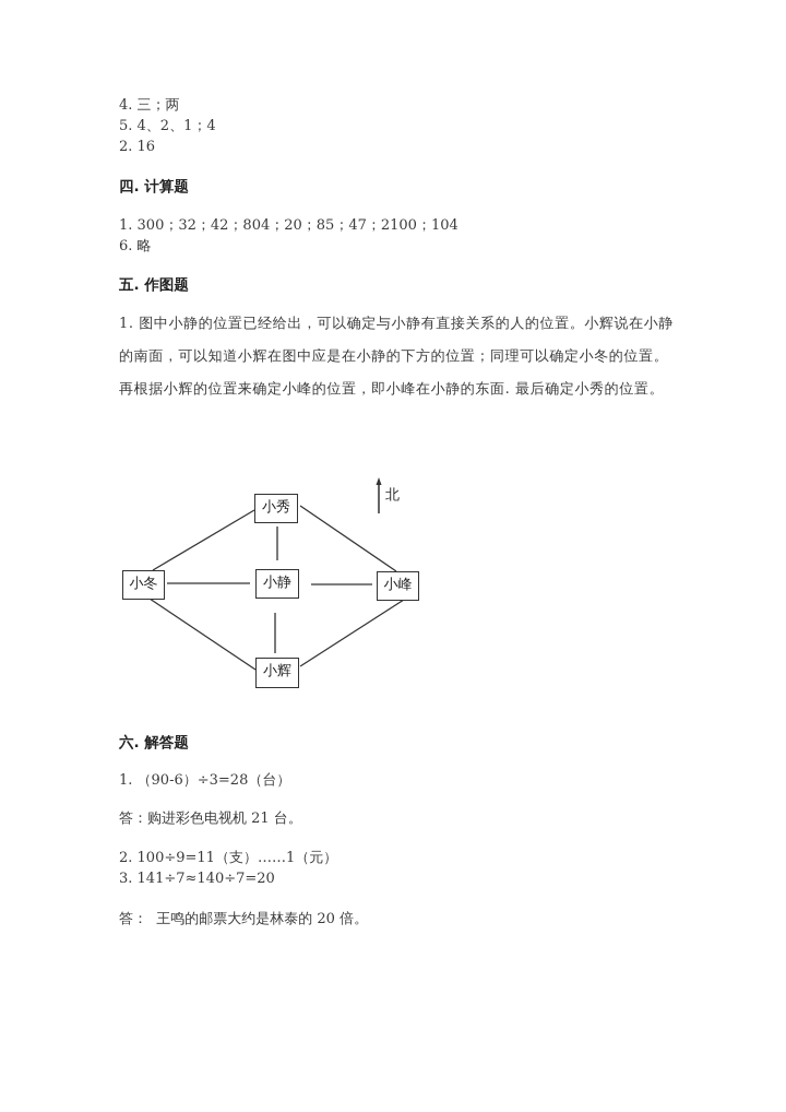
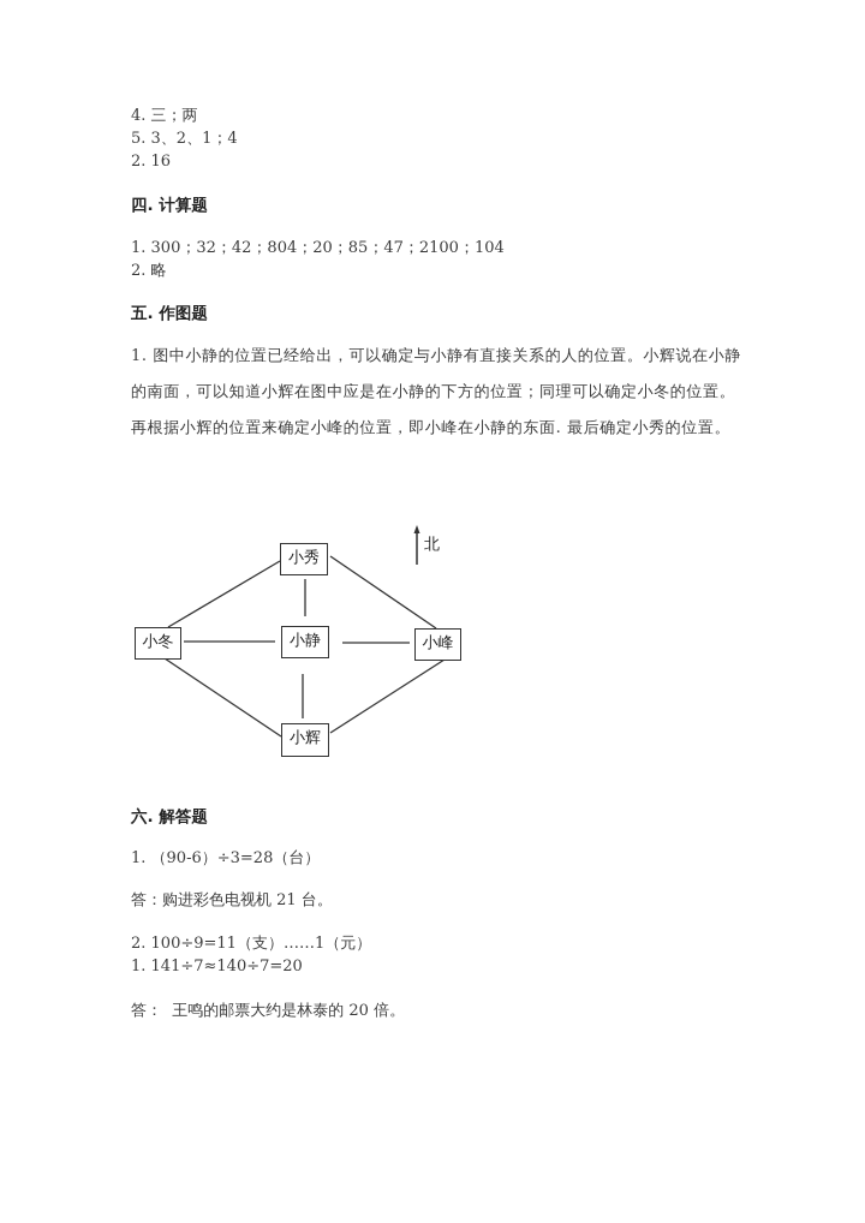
  4. 三；两
- 5. 4、2、1；4
+ 5. 3、2、1；4
  2. 16
  四. 计算题
  1. 300；32；42；804；20；85；47；2100；104
- 6. 略
+ 2. 略
  五. 作图题
  1. 图中小静的位置已经给出，可以确定与小静有直接关系的人的位置。小辉说在小静的南面，可以知道小辉在图中应是在小静的下方的位置；同理可以确定小冬的位置。再根据小辉的位置来确定小峰的位置，即小峰在小静的东面. 最后确定小秀的位置。
  小秀
  小冬
  小静
  小峰
  小辉
  北
  六. 解答题
  1. （90-6）÷3=28（台）
  答：购进彩色电视机 21 台。
  2. 100÷9=11（支）……1（元）
- 3. 141÷7≈140÷7=20
+ 1. 141÷7≈140÷7=20
  答： 王鸣的邮票大约是林泰的 20 倍。
